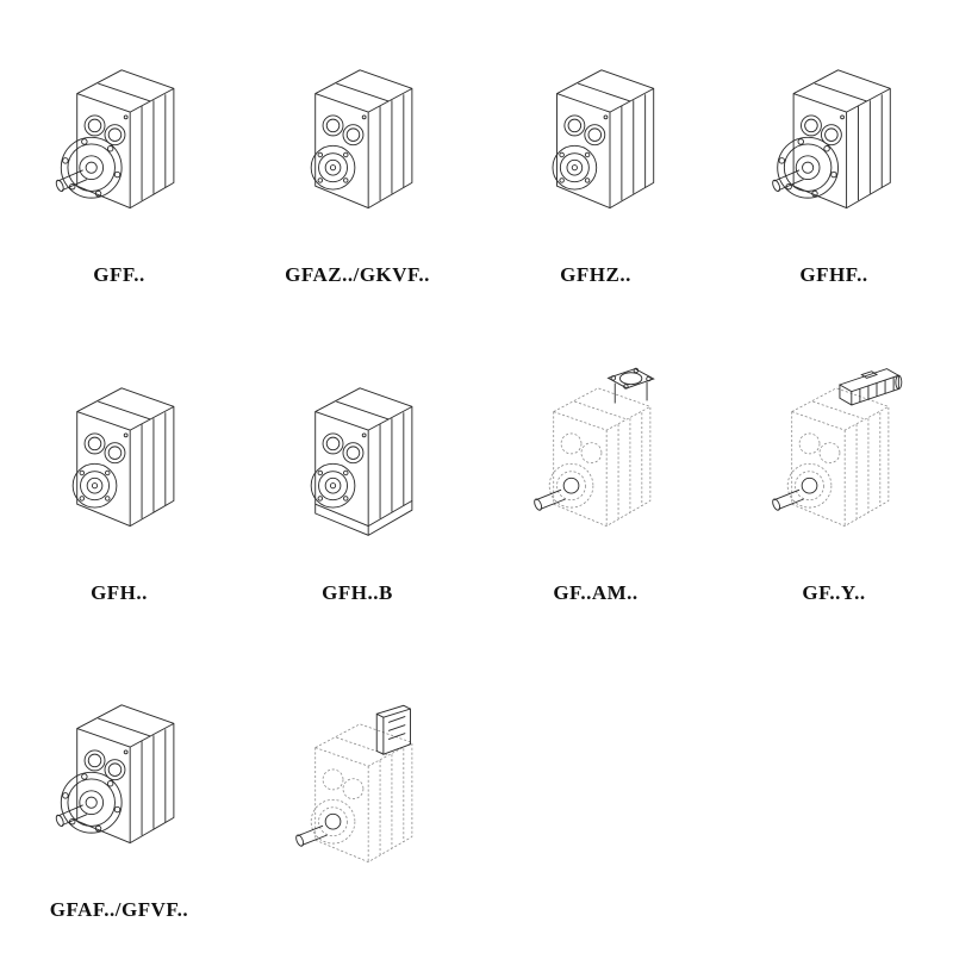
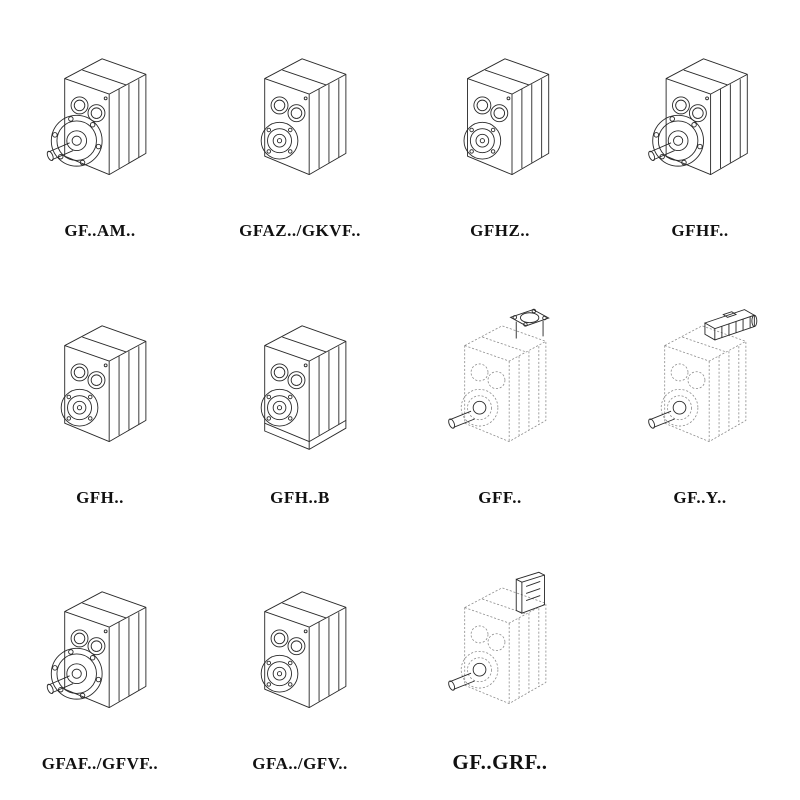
- GFF..
+ GF..AM..
  GFAZ../GKVF..
  GFHZ..
  GFHF..
  GFH..
  GFH..B
- GF..AM..
+ GFF..
  GF..Y..
  GFAF../GFVF..
+ GFA../GFV..
+ GF..GRF..
